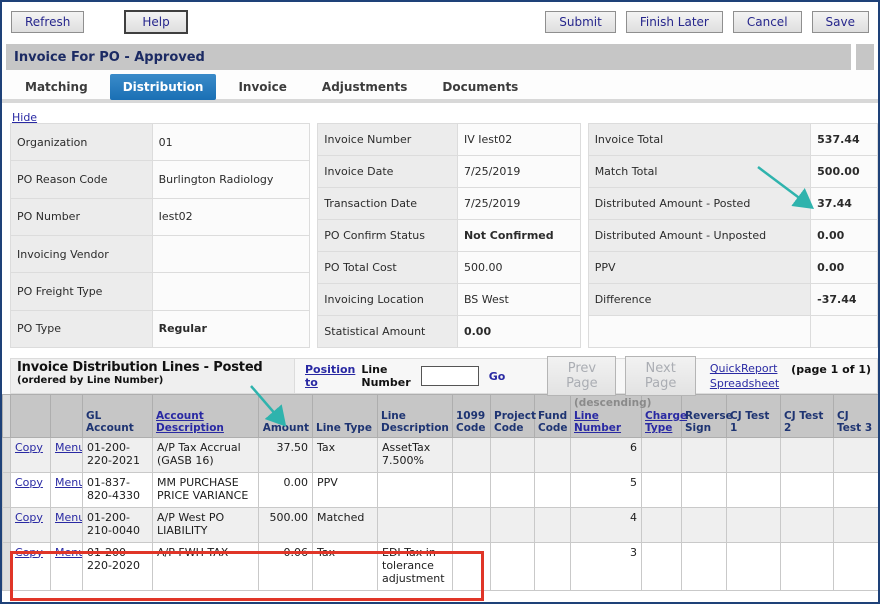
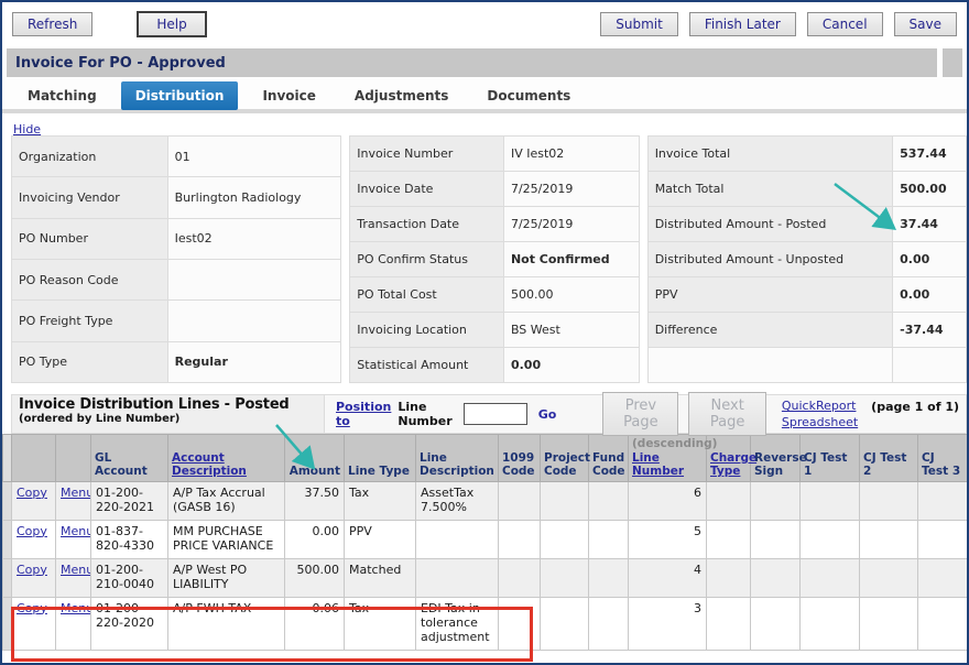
  Refresh
  Help
  Submit
  Finish Later
  Cancel
  Save
  Invoice For PO - Approved
  Matching
  Distribution
  Invoice
  Adjustments
  Documents
  Hide
  Organization	01
- PO Reason Code	Burlington Radiology
+ Invoicing Vendor	Burlington Radiology
  PO Number	Iest02
- Invoicing Vendor
+ PO Reason Code
  PO Freight Type
  PO Type	Regular
  Invoice Number	IV Iest02
  Invoice Date	7/25/2019
  Transaction Date	7/25/2019
  PO Confirm Status	Not Confirmed
  PO Total Cost	500.00
  Invoicing Location	BS West
  Statistical Amount	0.00
  Invoice Total	537.44
  Match Total	500.00
  Distributed Amount - Posted	37.44
  Distributed Amount - Unposted	0.00
  PPV	0.00
  Difference	-37.44
  Invoice Distribution Lines - Posted
  (ordered by Line Number)
  Position to
  Line Number
  Go
  Prev Page
  Next Page
  QuickReport
  Spreadsheet
  (page 1 of 1)
  			GL Account	Account Description	Amount	Line Type	Line Description	1099 Code	Project Code	Fund Code	(descendin Line Number	Charge Type	Revers Sign	CJ Test 1	CJ Test 2	CJ Test 3
  	Copy	Menu	01-200-220-2021	A/P Tax Accrual (GASB 16)	37.50	Tax	AssetTax 7.500%				6
  	Copy	Menu	01-837-820-4330	MM PURCHASE PRICE VARIANCE	0.00	PPV					5
  	Copy	Menu	01-200-210-0040	A/P West PO LIABILITY	500.00	Matched					4
  	Copy	Menu	01-200-220-2020	A/P FWH TAX	-0.06	Tax	EDI Tax in tolerance adjustment				3
